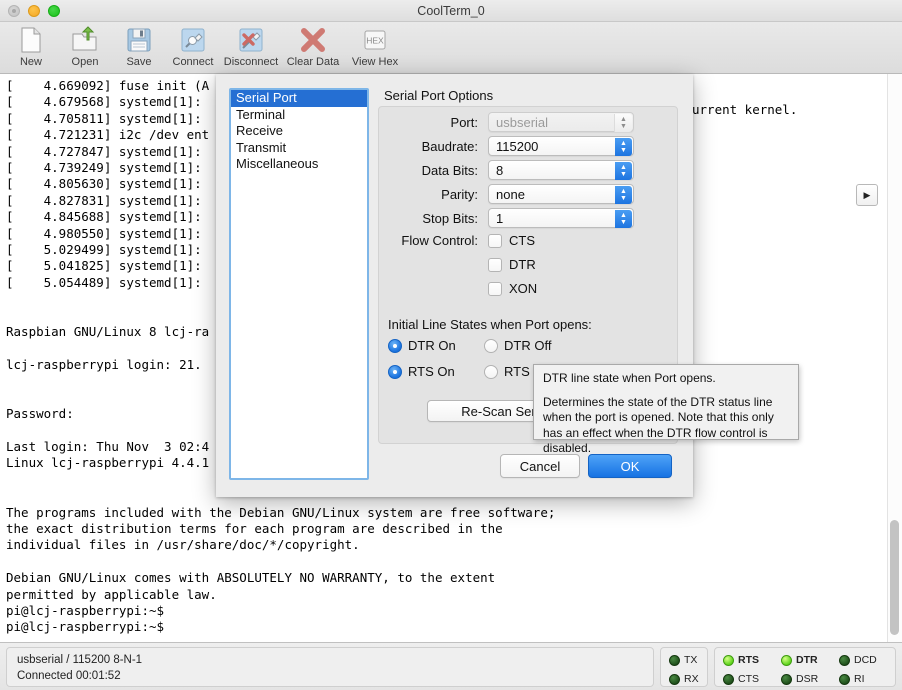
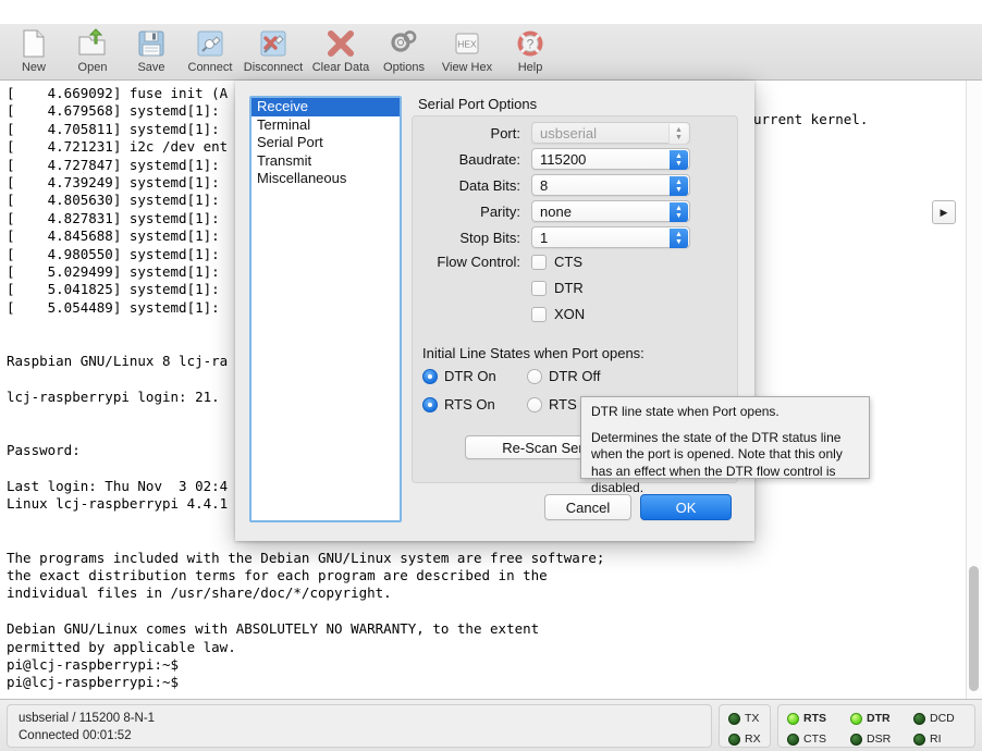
- CoolTerm_0
  New
  Open
  Save
  Connect
  Disconnect
  Clear Data
+ Options
  HEX
  View Hex
+ ?
+ Help
  [ 4.669092] fuse init (A
  [ 4.679568] systemd[1]:
  [ 4.705811] systemd[1]:
  [ 4.721231] i2c /dev ent
  [ 4.727847] systemd[1]:
  [ 4.739249] systemd[1]:
  [ 4.805630] systemd[1]:
  [ 4.827831] systemd[1]:
  [ 4.845688] systemd[1]:
  [ 4.980550] systemd[1]:
  [ 5.029499] systemd[1]:
  [ 5.041825] systemd[1]:
  [ 5.054489] systemd[1]:
  Raspbian GNU/Linux 8 lcj-ra
  lcj-raspberrypi login: 21.
  Password:
  Last login: Thu Nov 3 02:4
  Linux lcj-raspberrypi 4.4.1
  The programs included with the Debian GNU/Linux system are free software;
  the exact distribution terms for each program are described in the
  individual files in /usr/share/doc/*/copyright.
  Debian GNU/Linux comes with ABSOLUTELY NO WARRANTY, to the extent
  permitted by applicable law.
  pi@lcj-raspberrypi:~$
  pi@lcj-raspberrypi:~$
  urrent kernel.
  usbserial / 115200 8-N-1
  Connected 00:01:52
  TX
  RX
  RTS
  DTR
  DCD
  CTS
  DSR
  RI
- Serial Port
+ Receive
  Terminal
- Receive
+ Serial Port
  Transmit
  Miscellaneous
  Serial Port Options
  Port:
  usbserial
  ▶
  Baudrate:
  115200
  Data Bits:
  8
  Parity:
  none
  Stop Bits:
  1
  Flow Control:
  CTS
  DTR
  XON
  Initial Line States when Port opens:
  DTR On
  DTR Off
  RTS On
  Cancel
  OK
  DTR line state when Port opens.
  Determines the state of the DTR status line when the port is opened. Note that this only has an effect when the DTR flow control is disabled.
